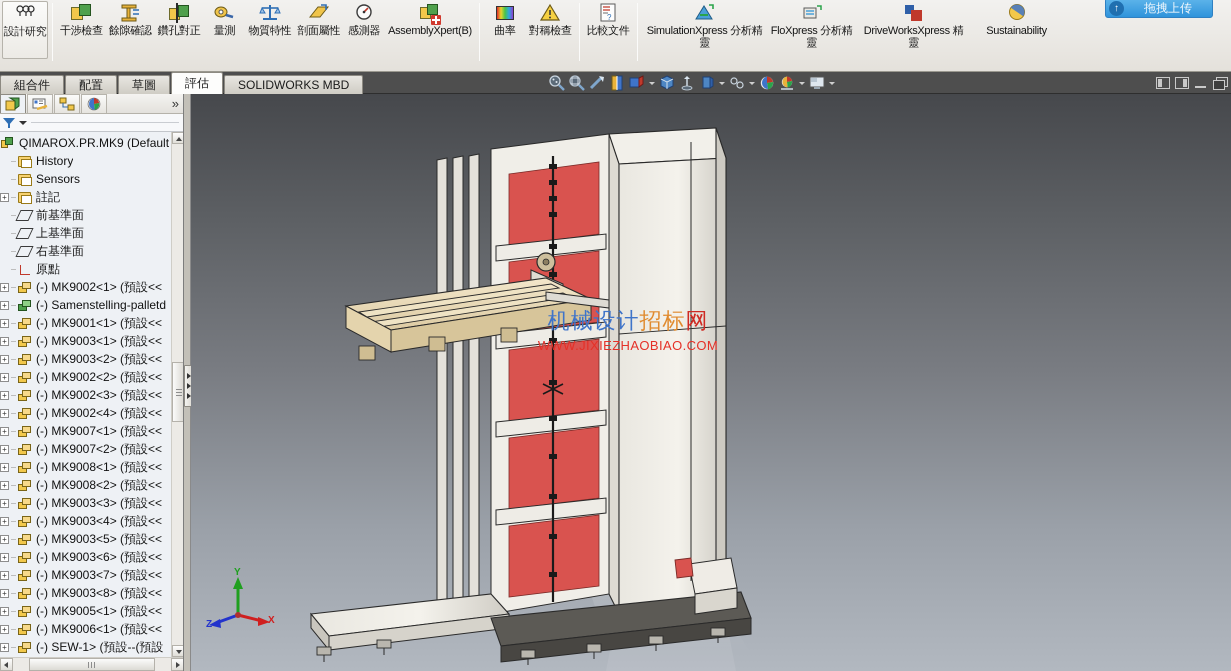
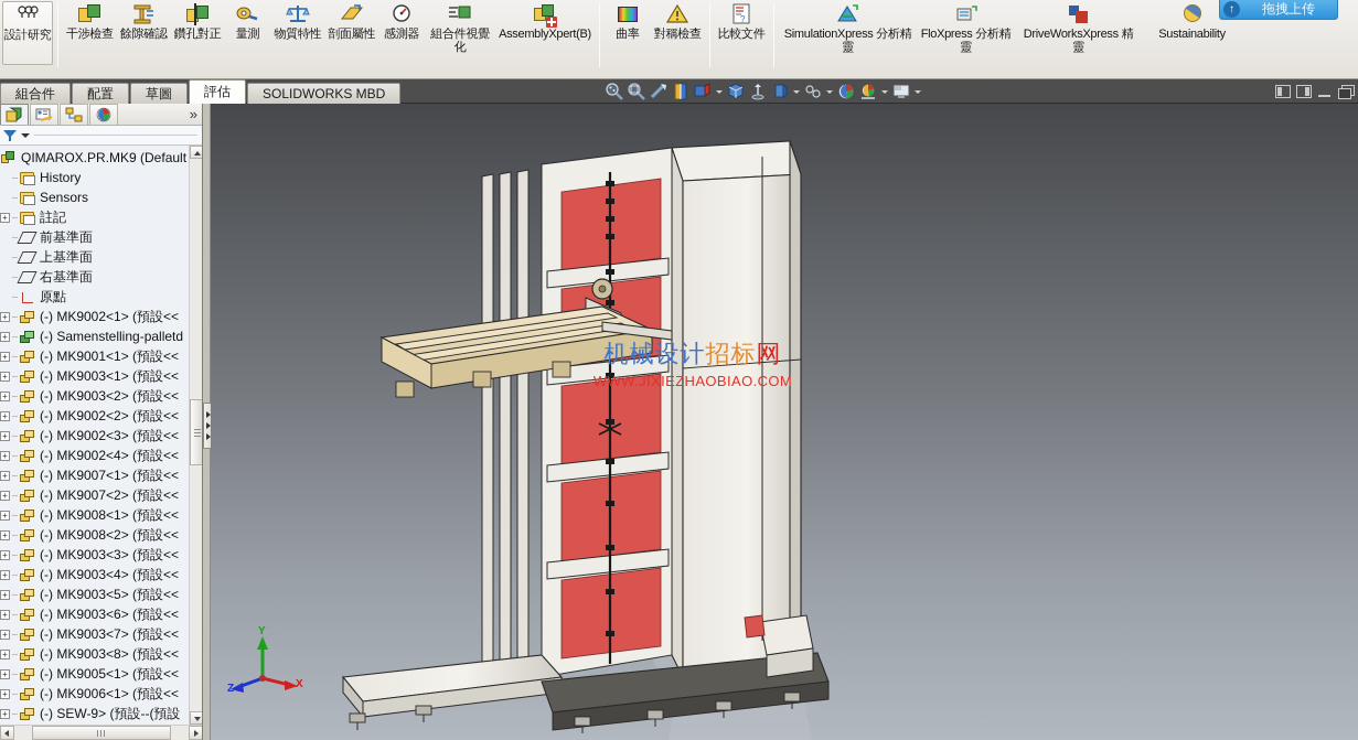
  設計研究
  干涉檢查
  餘隙確認
  鑽孔對正
  量測
  物質特性
  剖面屬性
  感測器
+ 組合件視覺化
  AssemblyXpert(B)
  曲率
  對稱檢查
  ?
  比較文件
  SimulationXpress 分析精靈
  FloXpress 分析精靈
  DriveWorksXpress 精靈
  Sustainability
  ↑
  拖拽上传
  組合件
  配置
  草圖
  評估
  SOLIDWORKS MBD
  »
  QIMAROX.PR.MK9 (Default
  History
  Sensors
  +
  註記
  前基準面
  上基準面
  右基準面
  原點
  +
  (-) MK9002<1> (預設<<
  +
  (-) Samenstelling-palletd
  +
  (-) MK9001<1> (預設<<
  +
  (-) MK9003<1> (預設<<
  +
  (-) MK9003<2> (預設<<
  +
  (-) MK9002<2> (預設<<
  +
  (-) MK9002<3> (預設<<
  +
  (-) MK9002<4> (預設<<
  +
  (-) MK9007<1> (預設<<
  +
  (-) MK9007<2> (預設<<
  +
  (-) MK9008<1> (預設<<
  +
  (-) MK9008<2> (預設<<
  +
  (-) MK9003<3> (預設<<
  +
  (-) MK9003<4> (預設<<
  +
  (-) MK9003<5> (預設<<
  +
  (-) MK9003<6> (預設<<
  +
  (-) MK9003<7> (預設<<
  +
  (-) MK9003<8> (預設<<
  +
  (-) MK9005<1> (預設<<
  +
  (-) MK9006<1> (預設<<
  +
- (-) SEW-1> (預設--(預設
+ (-) SEW-9> (預設--(預設
  机械设计招标网
  WWW.JIXIEZHAOBIAO.COM
  Y
  X
  Z
